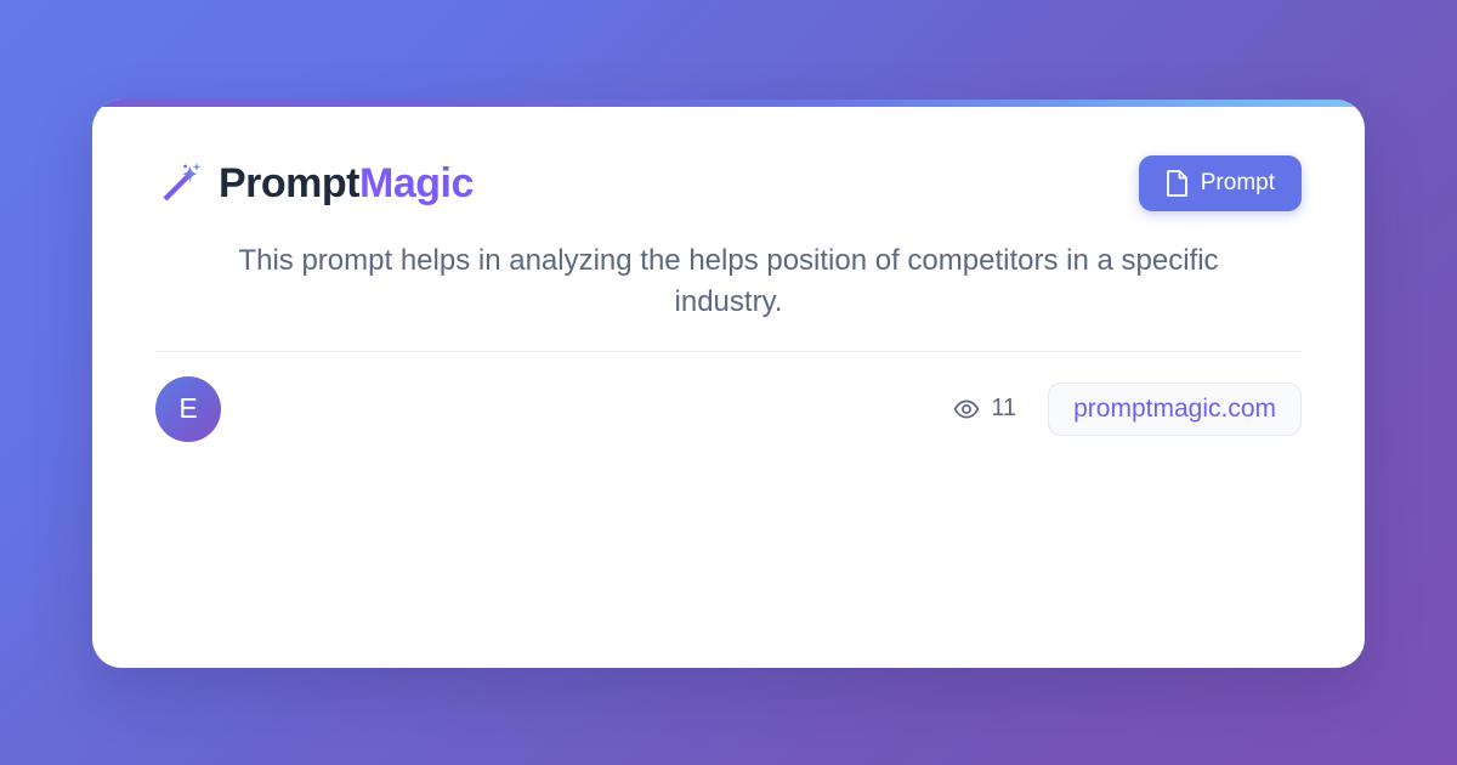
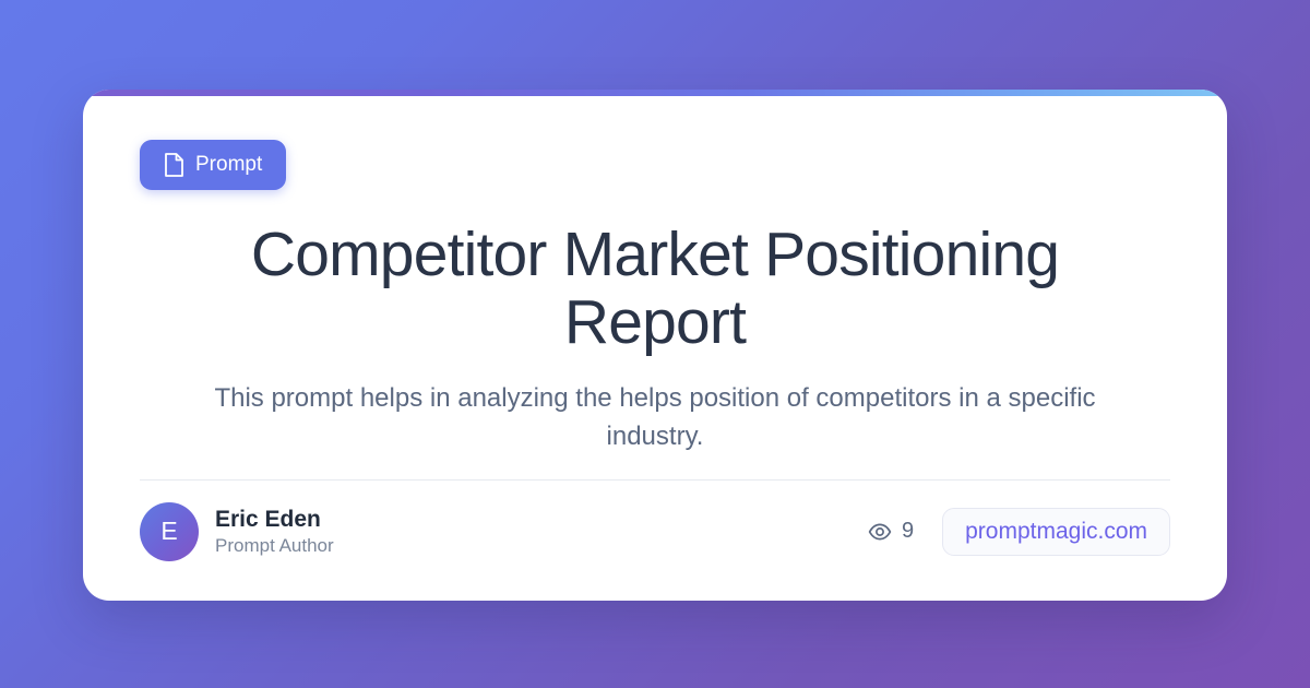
- PromptMagic
  Prompt
+ Competitor Market Positioning Report
  This prompt helps in analyzing the helps position of competitors in a specific industry.
  E
+ Eric Eden
+ Prompt Author
- 11
+ 9
  promptmagic.com
